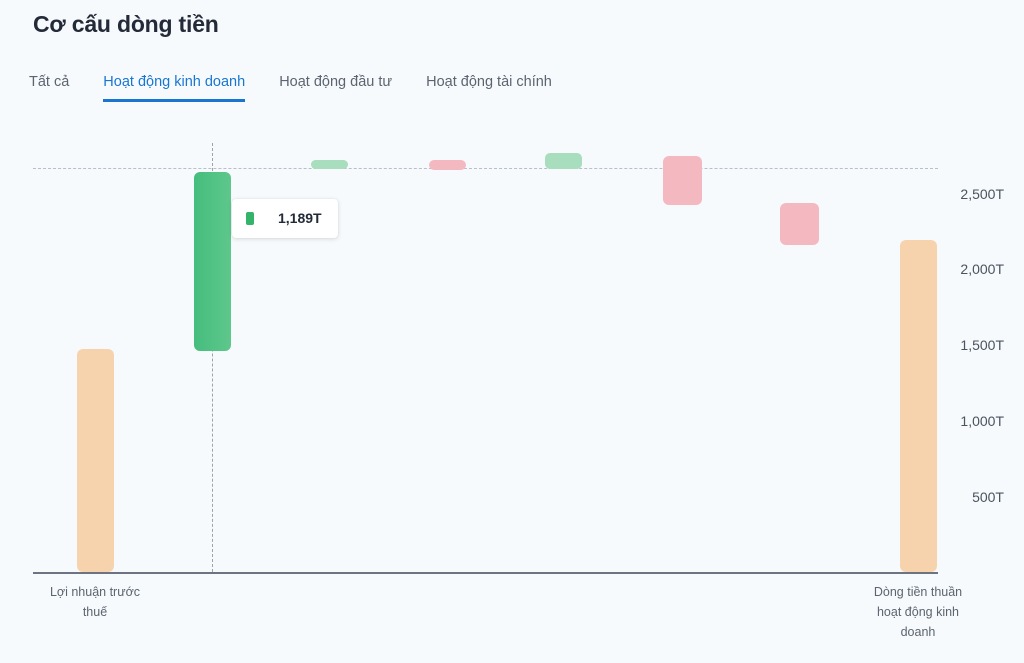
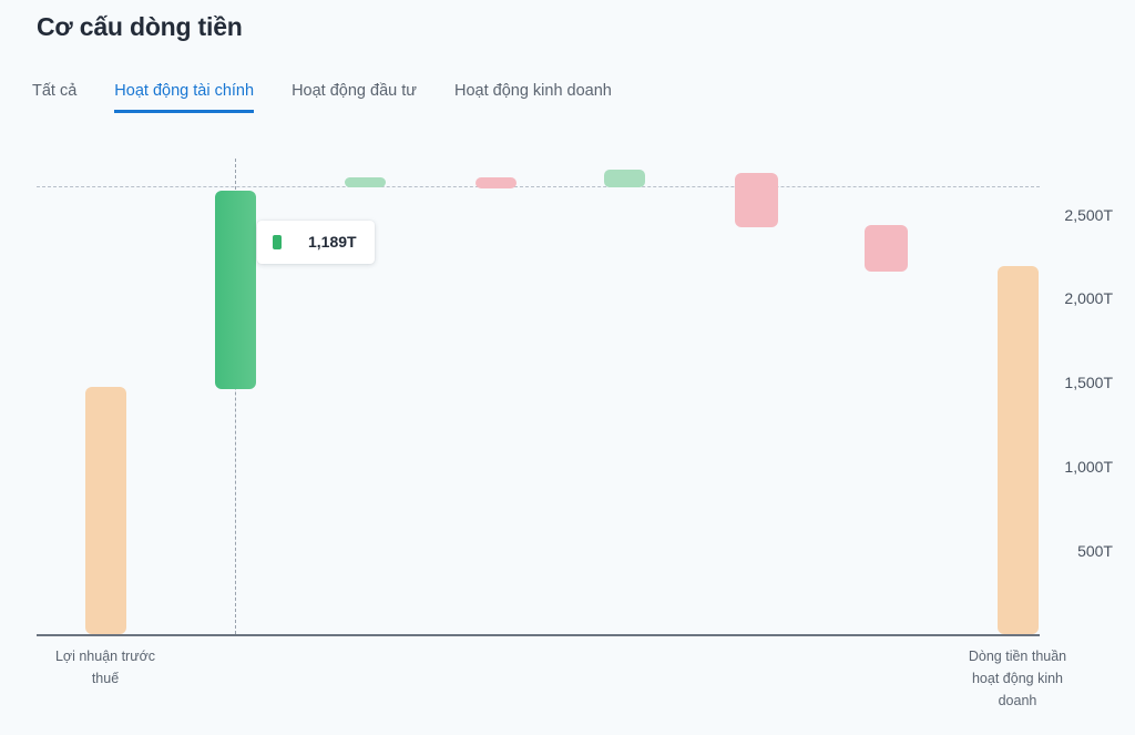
  Cơ cấu dòng tiền
  Tất cả
- Hoạt động kinh doanh
+ Hoạt động tài chính
  Hoạt động đầu tư
- Hoạt động tài chính
+ Hoạt động kinh doanh
  2,500T
  2,000T
  1,500T
  1,000T
  500T
  Lợi nhuận trước
  thuế
  Dòng tiền thuần
  hoạt động kinh
  doanh
  1,189T
